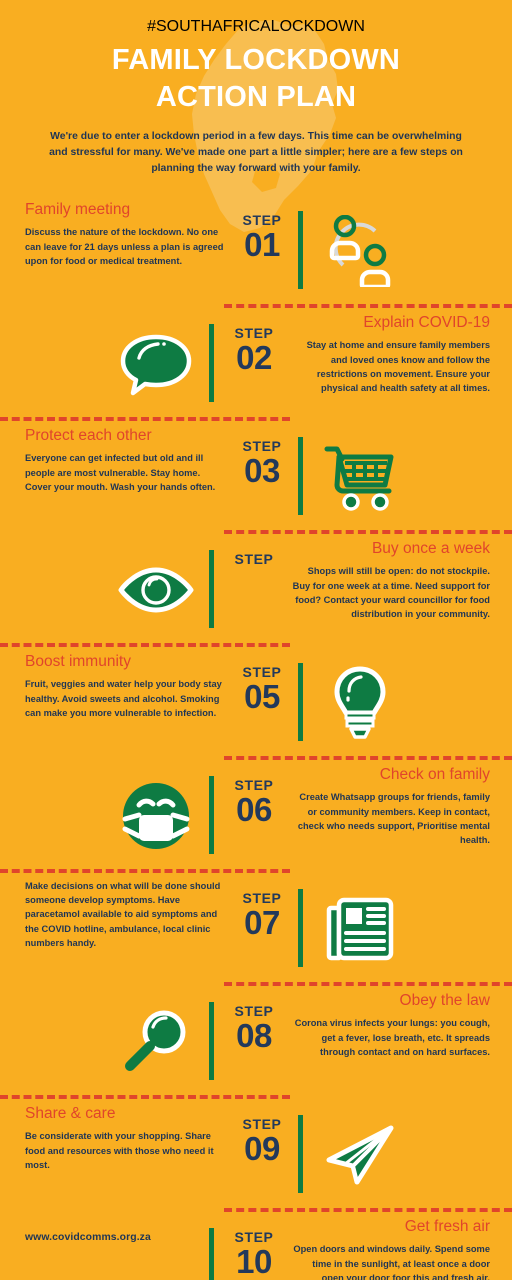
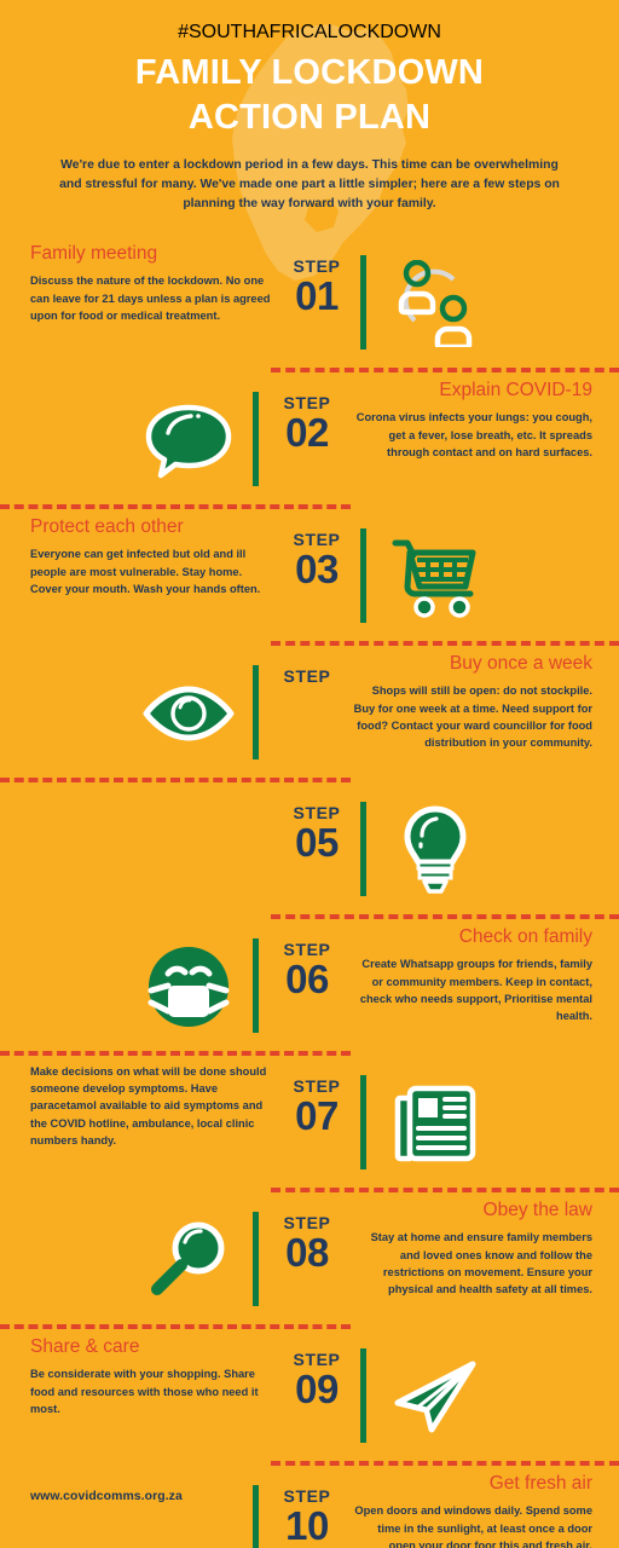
  #SOUTHAFRICALOCKDOWN
  FAMILY LOCKDOWN
  ACTION PLAN
  We're due to enter a lockdown period in a few days. This time can be overwhelming and stressful for many. We've made one part a little simpler; here are a few steps on planning the way forward with your family.
  Family meeting
  Discuss the nature of the lockdown. No one can leave for 21 days unless a plan is agreed upon for food or medical treatment.
  STEP
  01
  Explain COVID-19
- Stay at home and ensure family members and loved ones know and follow the restrictions on movement. Ensure your physical and health safety at all times.
+ Corona virus infects your lungs: you cough, get a fever, lose breath, etc. It spreads through contact and on hard surfaces.
  STEP
  02
  Protect each other
  Everyone can get infected but old and ill people are most vulnerable. Stay home. Cover your mouth. Wash your hands often.
  STEP
  03
  Buy once a week
  Shops will still be open: do not stockpile. Buy for one week at a time. Need support for food? Contact your ward councillor for food distribution in your community.
  STEP
- Boost immunity
- Fruit, veggies and water help your body stay healthy. Avoid sweets and alcohol. Smoking can make you more vulnerable to infection.
  STEP
  05
  Check on family
  Create Whatsapp groups for friends, family or community members. Keep in contact, check who needs support, Prioritise mental health.
  STEP
  06
  Make decisions on what will be done should someone develop symptoms. Have paracetamol available to aid symptoms and the COVID hotline, ambulance, local clinic numbers handy.
  STEP
  07
  Obey the law
- Corona virus infects your lungs: you cough, get a fever, lose breath, etc. It spreads through contact and on hard surfaces.
+ Stay at home and ensure family members and loved ones know and follow the restrictions on movement. Ensure your physical and health safety at all times.
  STEP
  08
  Share & care
  Be considerate with your shopping. Share food and resources with those who need it most.
  STEP
  09
  Get fresh air
  Open doors and windows daily. Spend some time in the sunlight, at least once a door open your door foor this and fresh air.
  STEP
  10
  www.covidcomms.org.za
